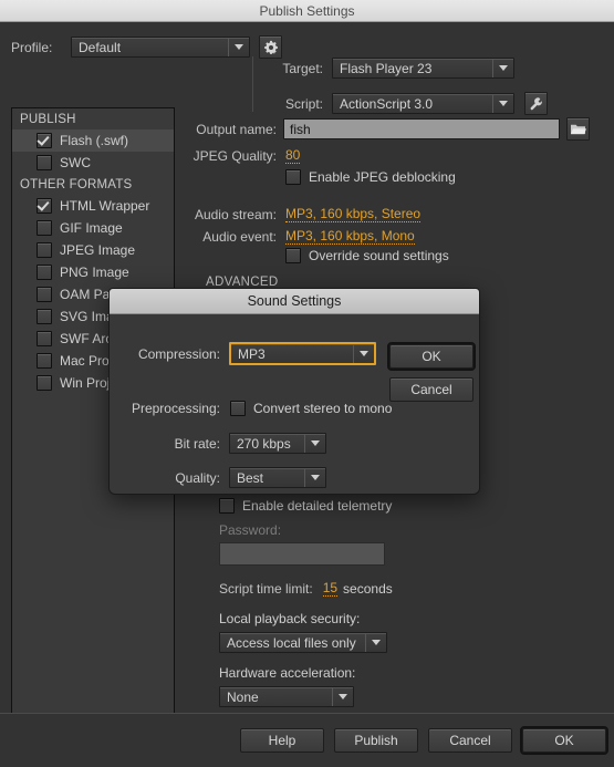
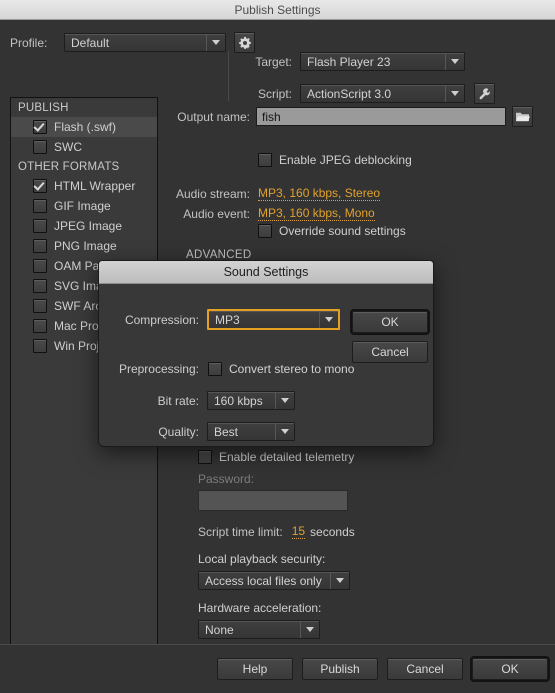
  Publish Settings
  Profile:
  Default
  Target:
  Flash Player 23
  Script:
  ActionScript 3.0
  PUBLISH
  Flash (.swf)
  SWC
  OTHER FORMATS
  HTML Wrapper
  GIF Image
  JPEG Image
  PNG Image
  Output name:
  fish
- JPEG Quality:
- 80
  Enable JPEG deblocking
  Audio stream:
  MP3, 160 kbps, Stereo
  Audio event:
  MP3, 160 kbps, Mono
  Override sound settings
  ADVANCED
  Enable detailed telemetry
  Password:
  Script time limit:
  15
  seconds
  Local playback security:
  Access local files only
  Hardware acceleration:
  None
  Help
  Publish
  Cancel
  OK
  Sound Settings
  Compression:
  MP3
  OK
  Cancel
  Preprocessing:
  Convert stereo to mono
  Bit rate:
- 270 kbps
+ 160 kbps
  Quality:
  Best
